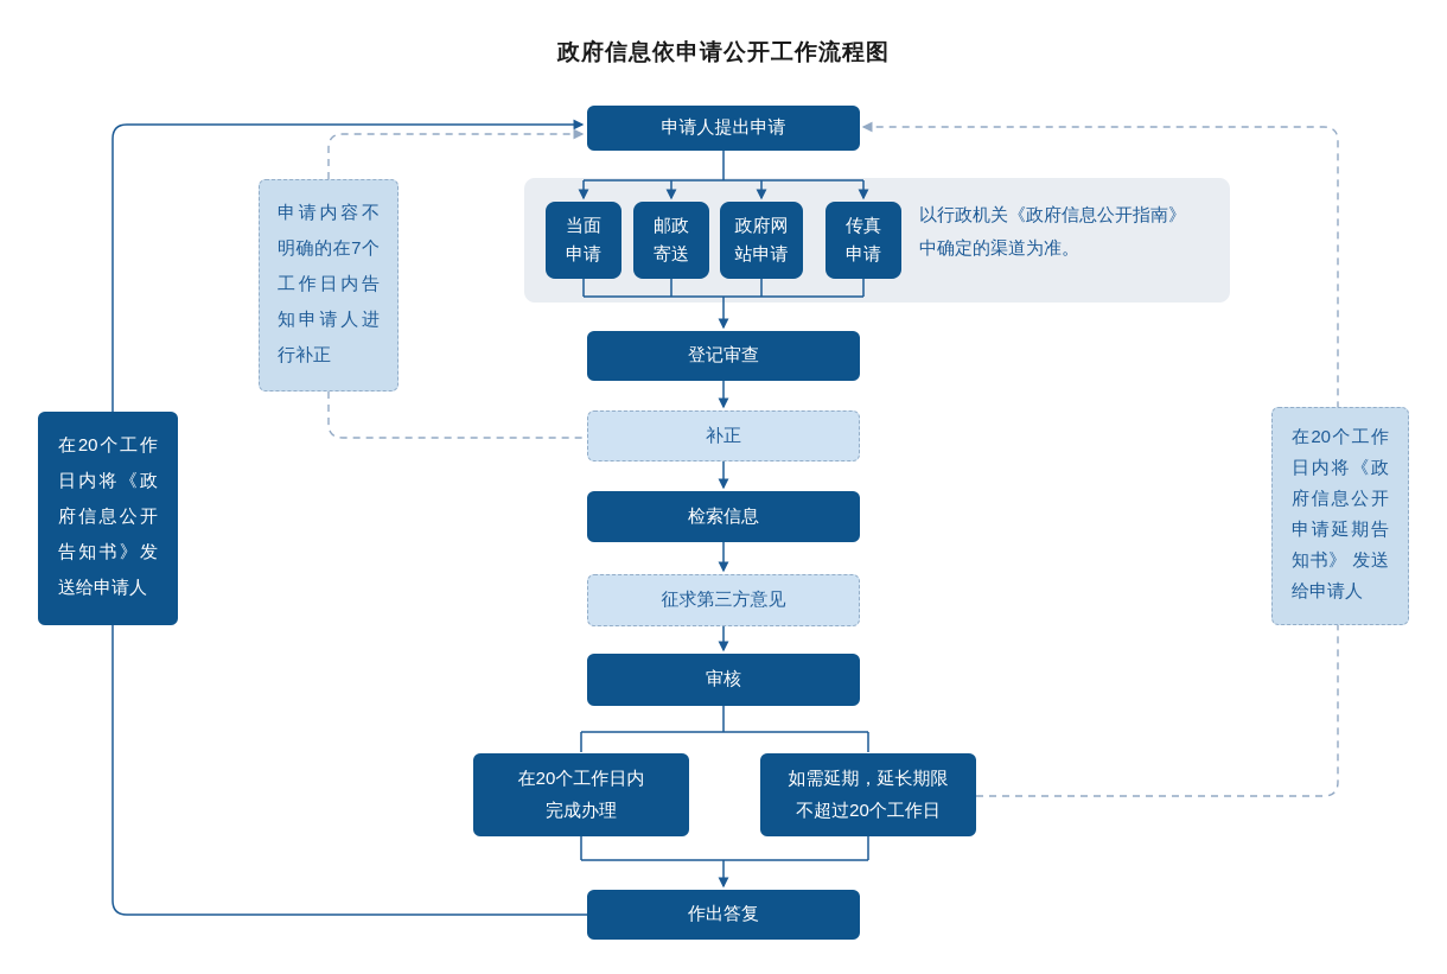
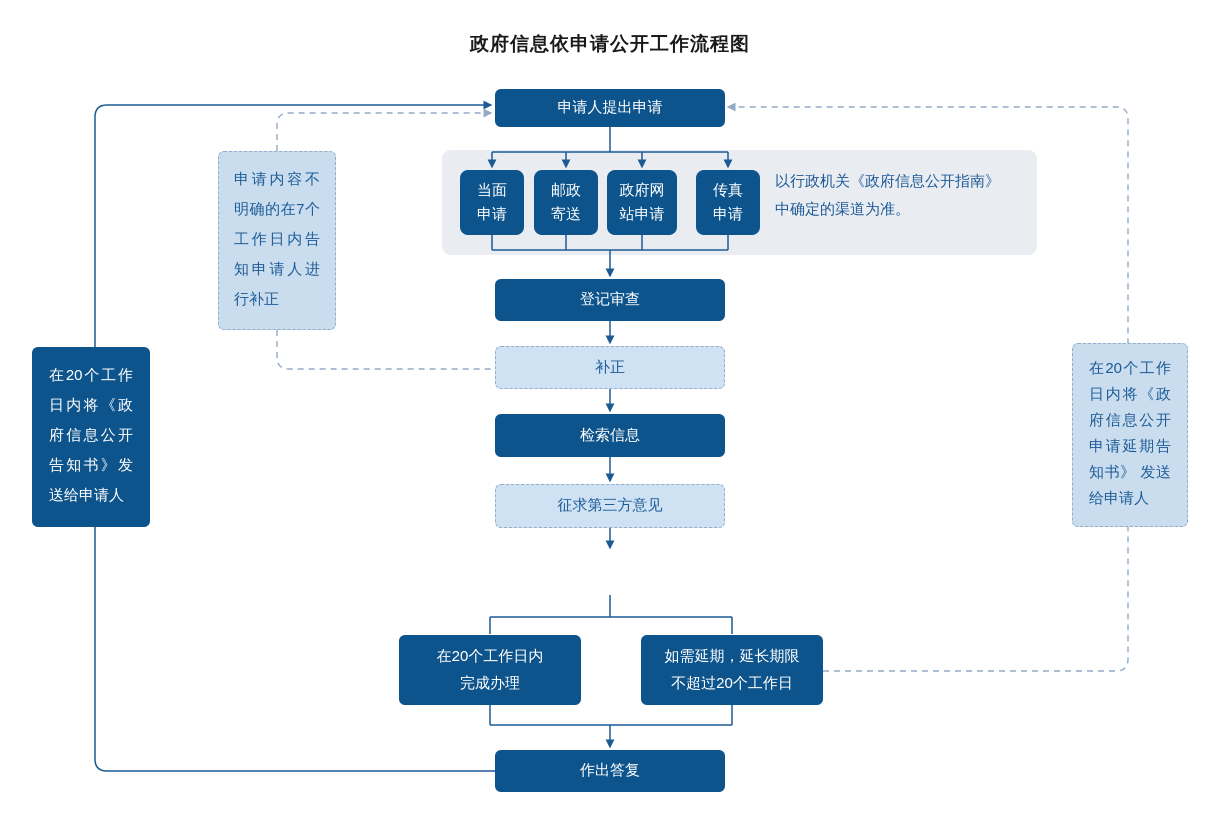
  政府信息依申请公开工作流程图
  申请人提出申请
  当面申请
  邮政寄送
  政府网站申请
  传真申请
  以行政机关《政府信息公开指南》中确定的渠道为准。
  登记审查
  补正
  检索信息
  征求第三方意见
- 审核
  在20个工作日内完成办理
  如需延期，延长期限不超过20个工作日
  作出答复
  申请内容不明确的在7个工作日内告知申请人进行补正
  在20个工作日内将《政府信息公开告知书》发送给申请人
  在20个工作日内将《政府信息公开申请延期告知书》 发送给申请人
